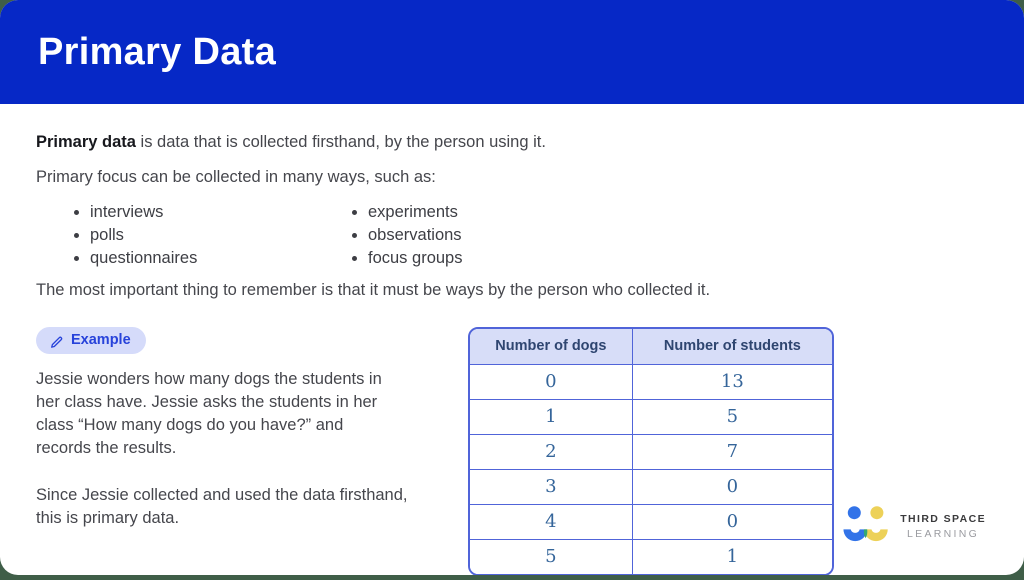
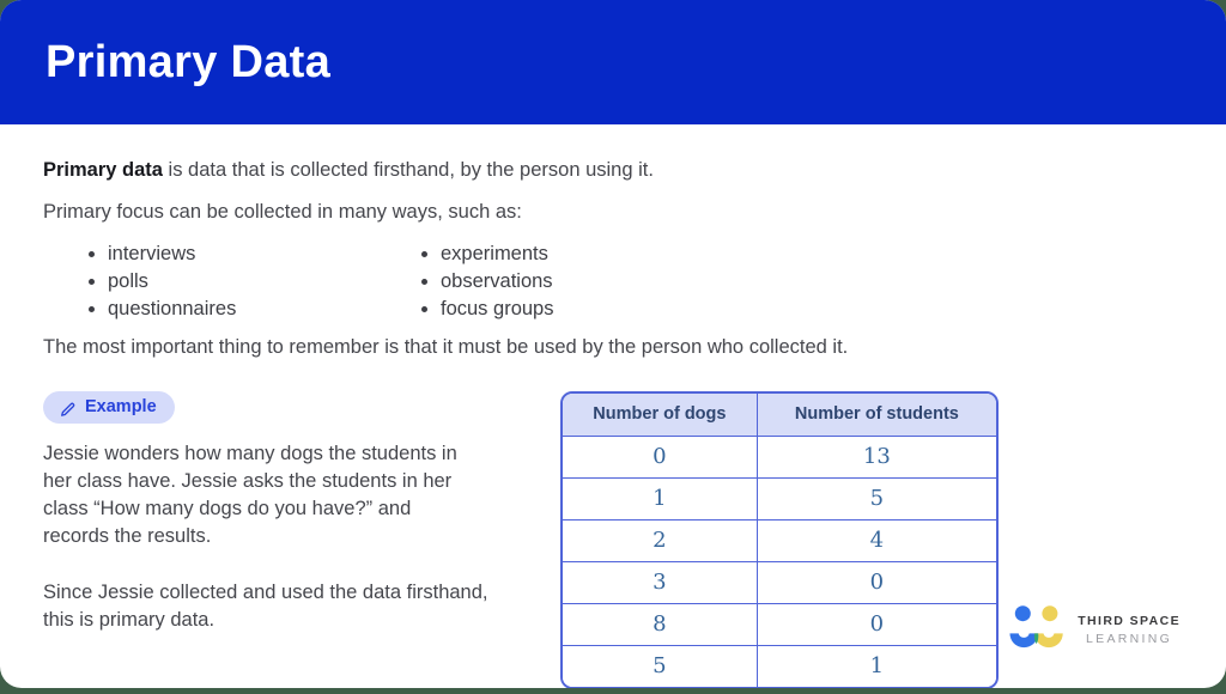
  Primary Data
  Primary data is data that is collected firsthand, by the person using it.
  Primary focus can be collected in many ways, such as:
  interviews
  polls
  questionnaires
  experiments
  observations
  focus groups
- The most important thing to remember is that it must be ways by the person who collected it.
+ The most important thing to remember is that it must be used by the person who collected it.
  Example
  Jessie wonders how many dogs the students in
  her class have. Jessie asks the students in her
  class “How many dogs do you have?” and
  records the results.
  Since Jessie collected and used the data firsthand,
  this is primary data.
  Number of dogs	Number of students
  0	13
  1	5
- 2	7
+ 2	4
  3	0
- 4	0
+ 8	0
  5	1
  THIRD SPACE
  LEARNING
